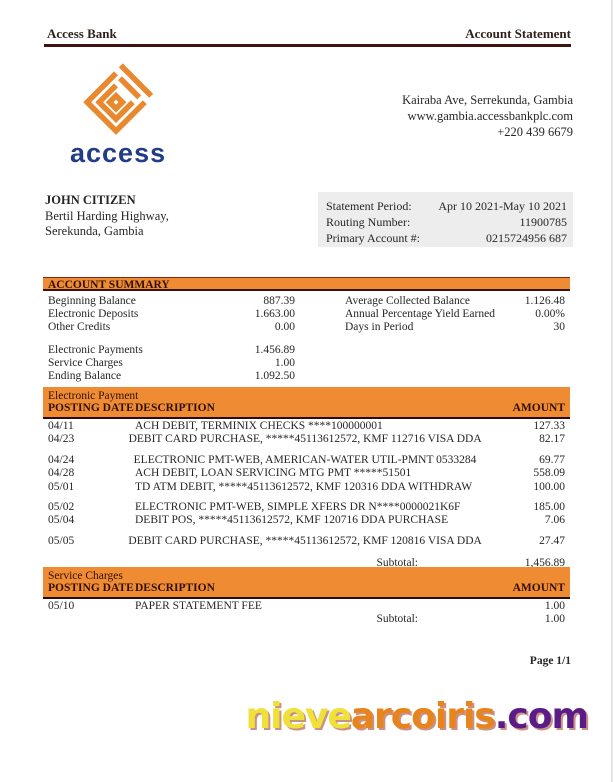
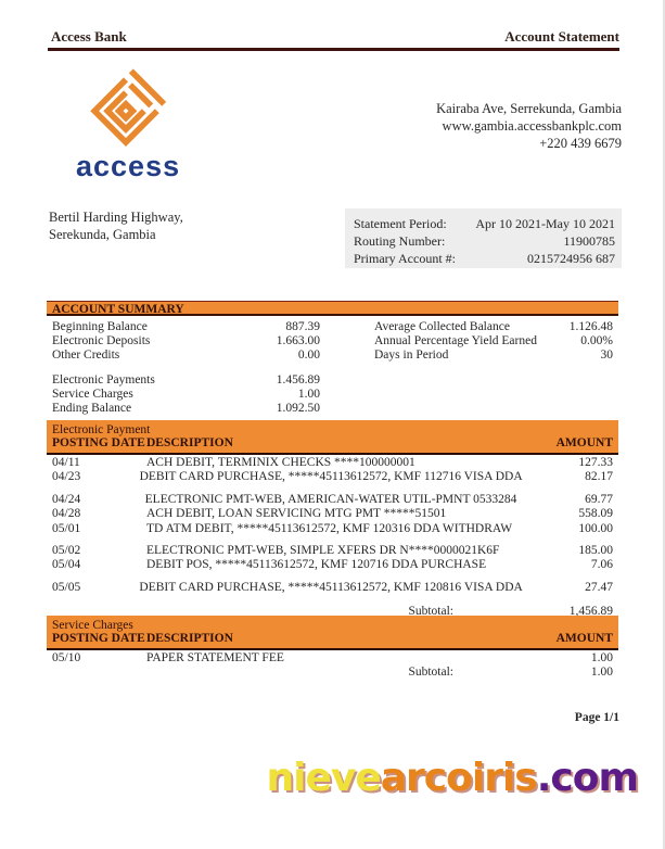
  Access Bank
  Account Statement
  access
  Kairaba Ave, Serrekunda, Gambia
  www.gambia.accessbankplc.com
  +220 439 6679
- JOHN CITIZEN
  Bertil Harding Highway,
  Serekunda, Gambia
  Statement Period:
  Apr 10 2021-May 10 2021
  Routing Number:
  11900785
  Primary Account #:
  0215724956 687
  ACCOUNT SUMMARY
  Beginning Balance
  887.39
  Electronic Deposits
  1.663.00
  Other Credits
  0.00
  Electronic Payments
  1.456.89
  Service Charges
  1.00
  Ending Balance
  1.092.50
  Average Collected Balance
  1.126.48
  Annual Percentage Yield Earned
  0.00%
  Days in Period
  30
  Electronic Payment
  POSTING DATE
  DESCRIPTION
  AMOUNT
  04/11
  ACH DEBIT, TERMINIX CHECKS ****100000001
  127.33
  04/23
  DEBIT CARD PURCHASE, *****45113612572, KMF 112716 VISA DDA
  82.17
  04/24
  ELECTRONIC PMT-WEB, AMERICAN-WATER UTIL-PMNT 0533284
  69.77
  04/28
  ACH DEBIT, LOAN SERVICING MTG PMT *****51501
  558.09
  05/01
  TD ATM DEBIT, *****45113612572, KMF 120316 DDA WITHDRAW
  100.00
  05/02
  ELECTRONIC PMT-WEB, SIMPLE XFERS DR N****0000021K6F
  185.00
  05/04
  DEBIT POS, *****45113612572, KMF 120716 DDA PURCHASE
  7.06
  05/05
  DEBIT CARD PURCHASE, *****45113612572, KMF 120816 VISA DDA
  27.47
  Subtotal:
  1,456.89
  Service Charges
  POSTING DATE
  DESCRIPTION
  AMOUNT
  05/10
  PAPER STATEMENT FEE
  1.00
  Subtotal:
  1.00
  Page 1/1
  nievearcoiris.com
